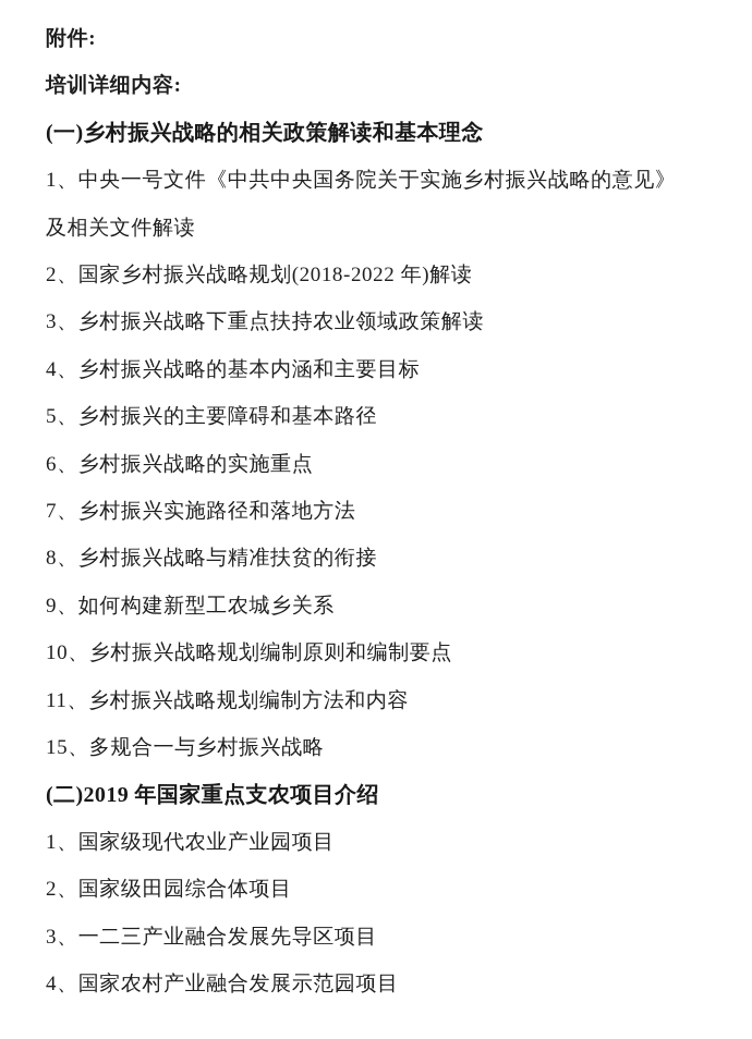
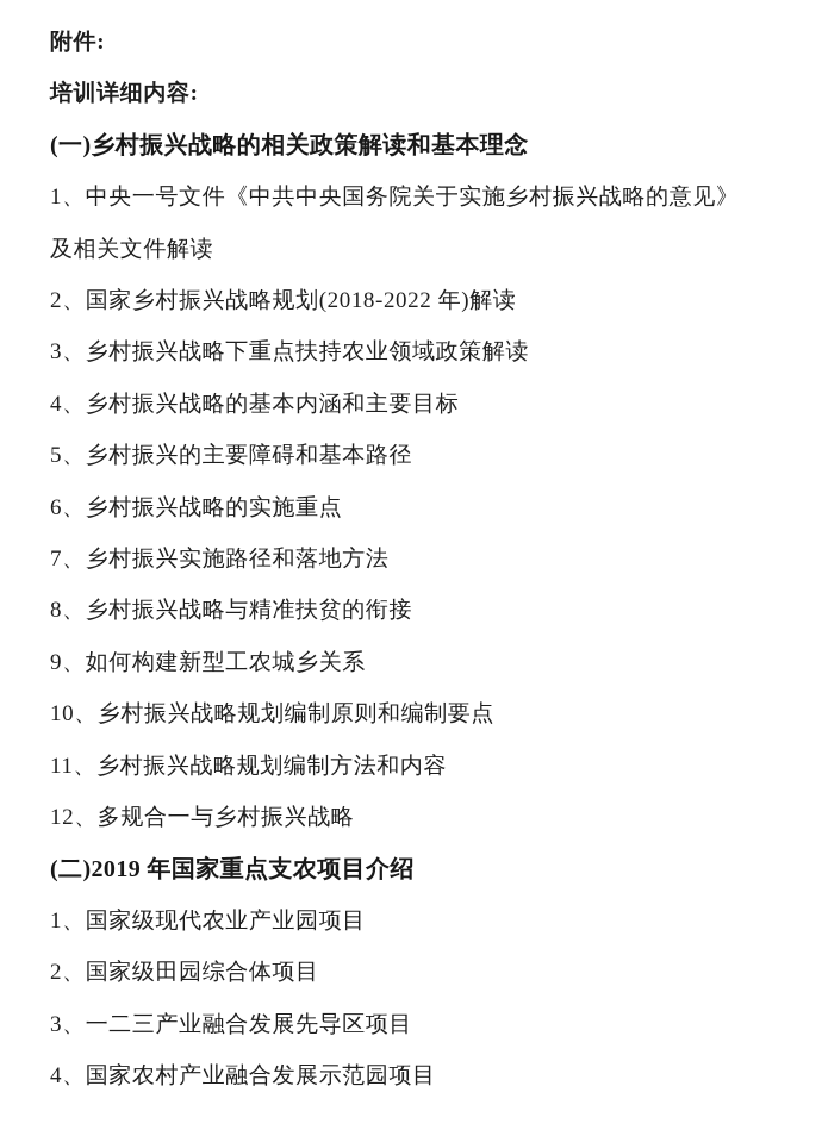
  附件:
  培训详细内容:
  (一)乡村振兴战略的相关政策解读和基本理念
  1、中央一号文件《中共中央国务院关于实施乡村振兴战略的意见》
  及相关文件解读
  2、国家乡村振兴战略规划(2018-2022 年)解读
  3、乡村振兴战略下重点扶持农业领域政策解读
  4、乡村振兴战略的基本内涵和主要目标
  5、乡村振兴的主要障碍和基本路径
  6、乡村振兴战略的实施重点
  7、乡村振兴实施路径和落地方法
  8、乡村振兴战略与精准扶贫的衔接
  9、如何构建新型工农城乡关系
  10、乡村振兴战略规划编制原则和编制要点
  11、乡村振兴战略规划编制方法和内容
- 15、多规合一与乡村振兴战略
+ 12、多规合一与乡村振兴战略
  (二)2019 年国家重点支农项目介绍
  1、国家级现代农业产业园项目
  2、国家级田园综合体项目
  3、一二三产业融合发展先导区项目
  4、国家农村产业融合发展示范园项目
